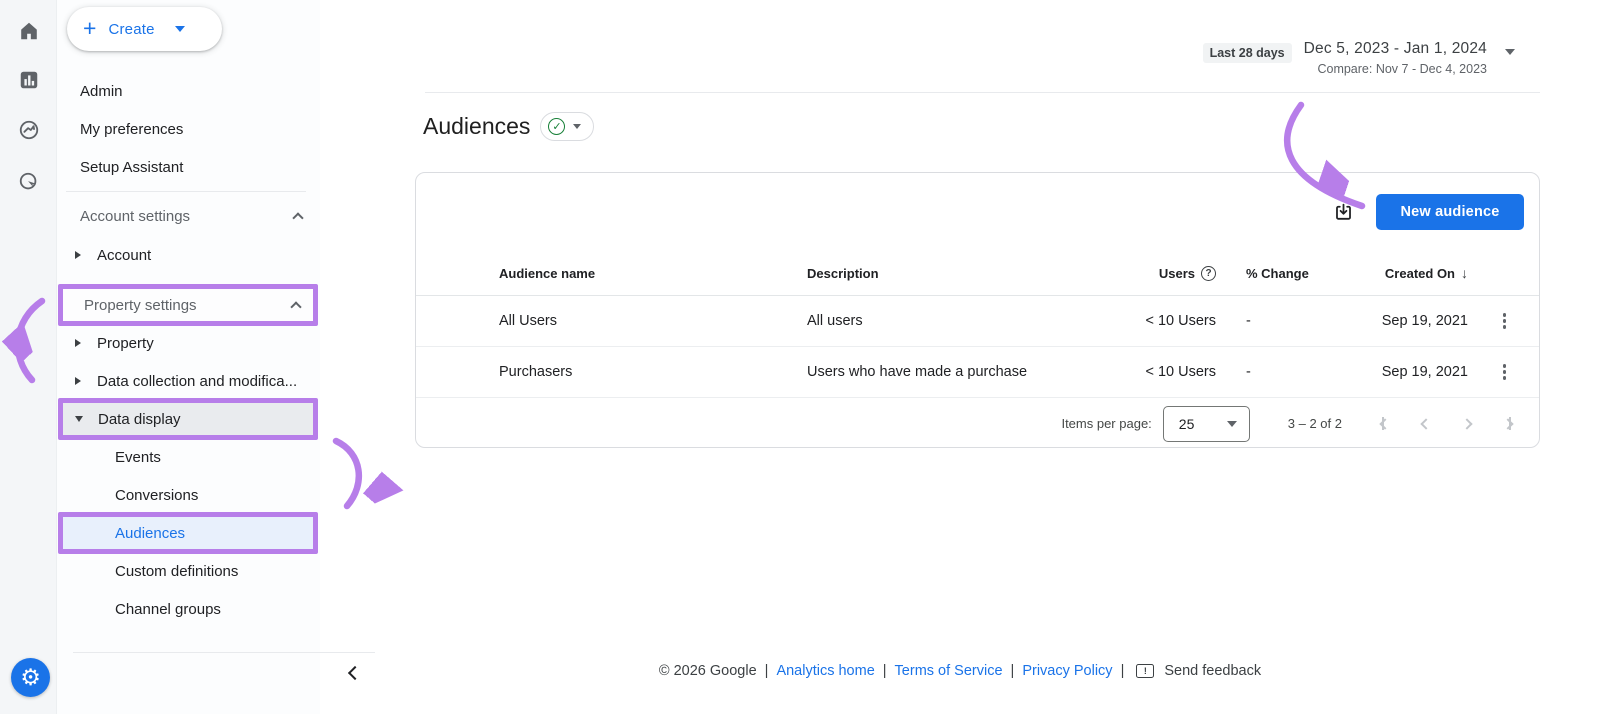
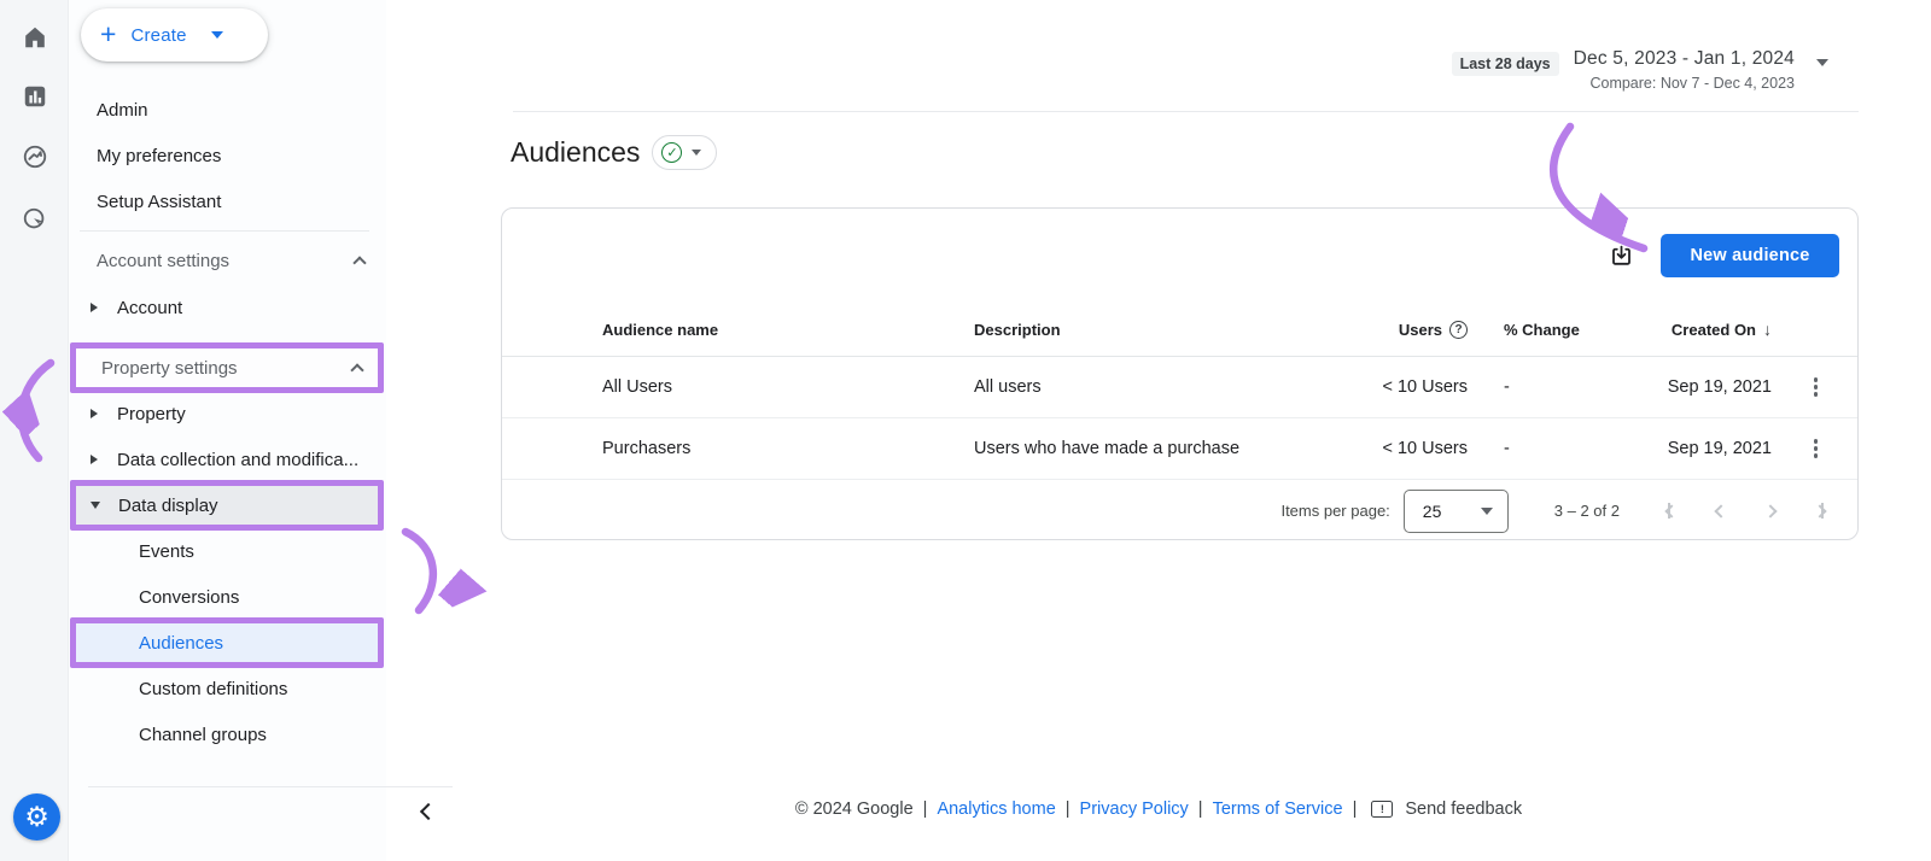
  ⚙
  +
  Create
  Admin
  My preferences
  Setup Assistant
  Account settings
  Account
  Property settings
  Property
  Data collection and modifica...
  Data display
  Events
  Conversions
  Audiences
  Custom definitions
  Channel groups
  Last 28 days
  Dec 5, 2023 - Jan 1, 2024
  Compare: Nov 7 - Dec 4, 2023
  Audiences
  ✓
  New audience
  Audience name
  Description
  Users
  ?
  % Change
  Created On
  ↓
  All Users
  All users
  < 10 Users
  -
  Sep 19, 2021
  Purchasers
  Users who have made a purchase
  < 10 Users
  -
  Sep 19, 2021
  Items per page:
  25
  3 – 2 of 2
- © 2026 Google
+ © 2024 Google
  |
  Analytics home
  |
- Terms of Service
+ Privacy Policy
  |
- Privacy Policy
+ Terms of Service
  |
  !
  Send feedback
